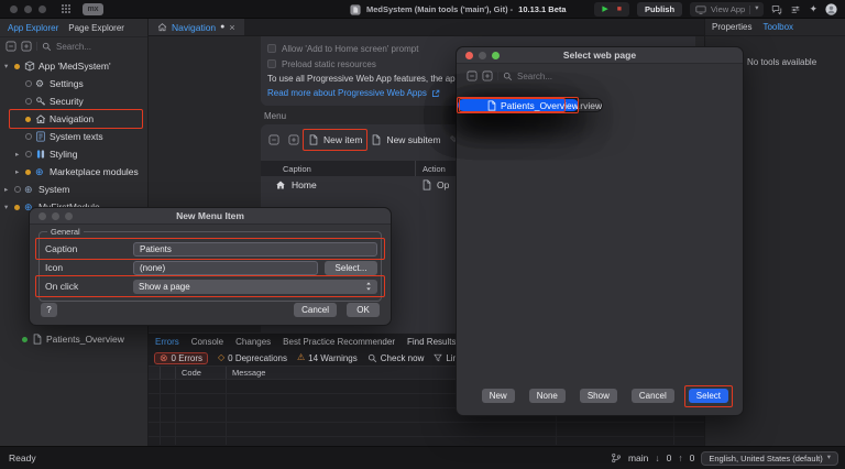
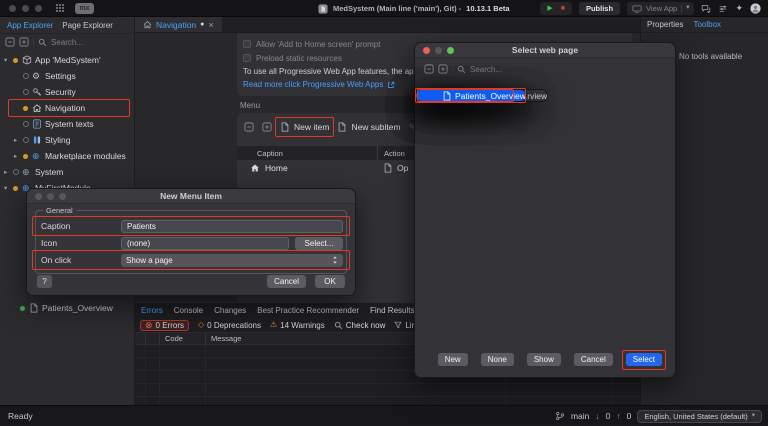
- MedSystem (Main tools ('main'), Git) -
+ MedSystem (Main line ('main'), Git) -
  10.13.1 Beta
  Publish
  View App
  ✦
  App Explorer
  Page Explorer
  Search...
  App 'MedSystem'
  ⚙
  Settings
  Security
  Navigation
  System texts
  Styling
  ⊕
  Marketplace modules
  ⊕
  System
  ⊕
  Patients_Overview
  Navigation
  ×
  Allow 'Add to Home screen' prompt
  Preload static resources
  To use all Progressive Web App features, the ap
- Read more about Progressive Web Apps
+ Read more click Progressive Web Apps
  Menu
  New item
  New subitem
  ✎
  Caption
  Action
  Home
  Op
  Errors
  Console
  Changes
  Best Practice Recommender
  Find Results
  ⊗
  0 Errors
  ◇
  0 Deprecations
  ⚠
  14 Warnings
  Check now
  Code
  Message
  Properties
  Toolbox
  No tools available
  Ready
  main
  ↓
  0
  ↑
  0
  English, United States (default)
  New Menu Item
  General
  Caption
  Patients
  Icon
  (none)
  Select...
  On click
  Show a page
  ?
  Cancel
  OK
  Select web page
  Search...
  Patients_Overview
  New
  None
  Show
  Cancel
  Select
